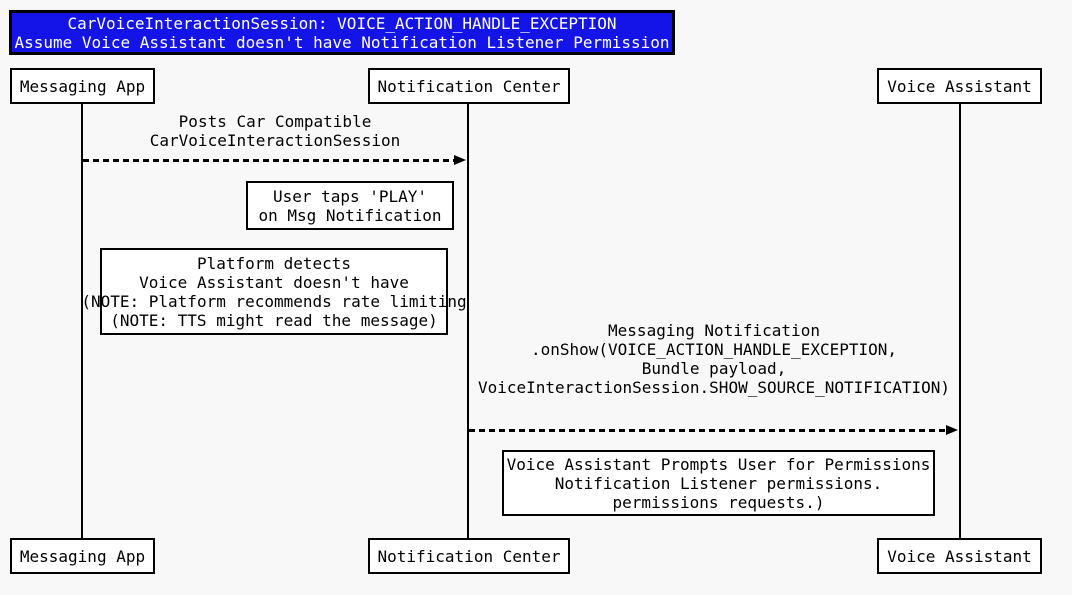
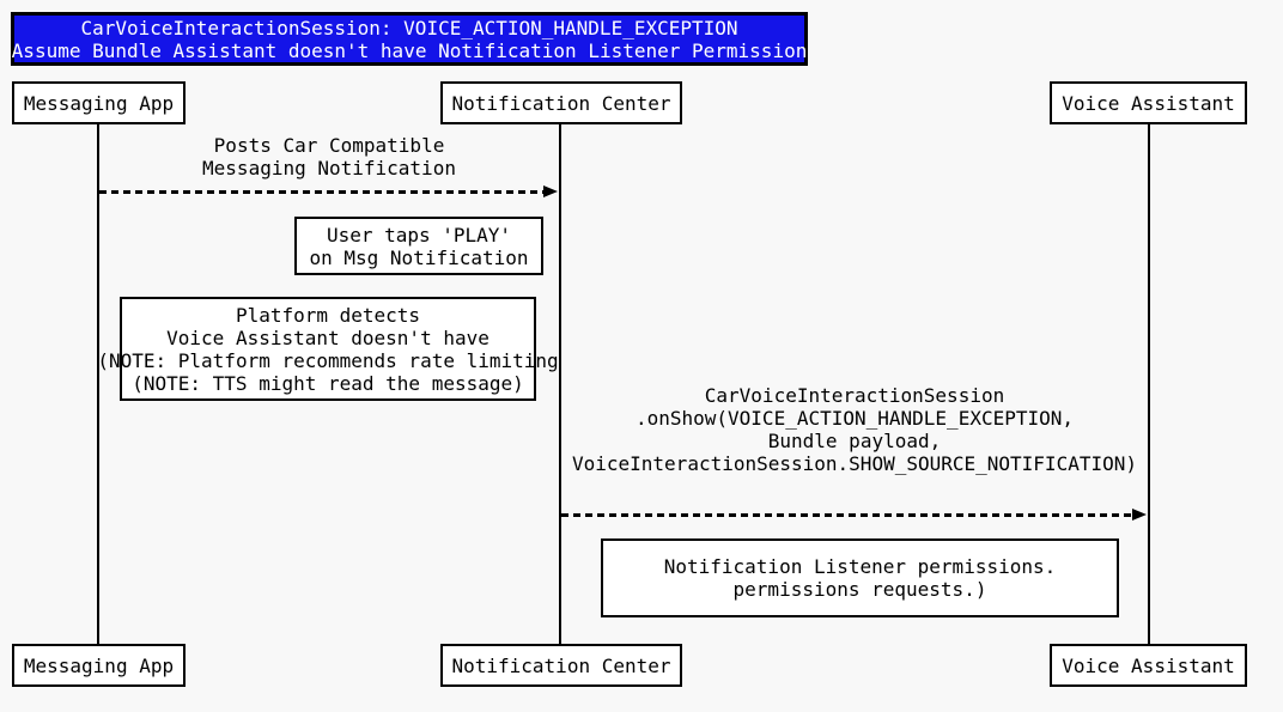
  CarVoiceInteractionSession: VOICE_ACTION_HANDLE_EXCEPTION
- Assume Voice Assistant doesn't have Notification Listener Permission
+ Assume Bundle Assistant doesn't have Notification Listener Permission
  Messaging App
  Notification Center
  Voice Assistant
  Posts Car Compatible
- CarVoiceInteractionSession
+ Messaging Notification
  User taps 'PLAY'
  on Msg Notification
  Platform detects
  Voice Assistant doesn't have
  (NOTE: Platform recommends rate limiting
  (NOTE: TTS might read the message)
- Messaging Notification
+ CarVoiceInteractionSession
  .onShow(VOICE_ACTION_HANDLE_EXCEPTION,
  Bundle payload,
  VoiceInteractionSession.SHOW_SOURCE_NOTIFICATION)
- Voice Assistant Prompts User for Permissions
  Notification Listener permissions.
  permissions requests.)
  Messaging App
  Notification Center
  Voice Assistant
